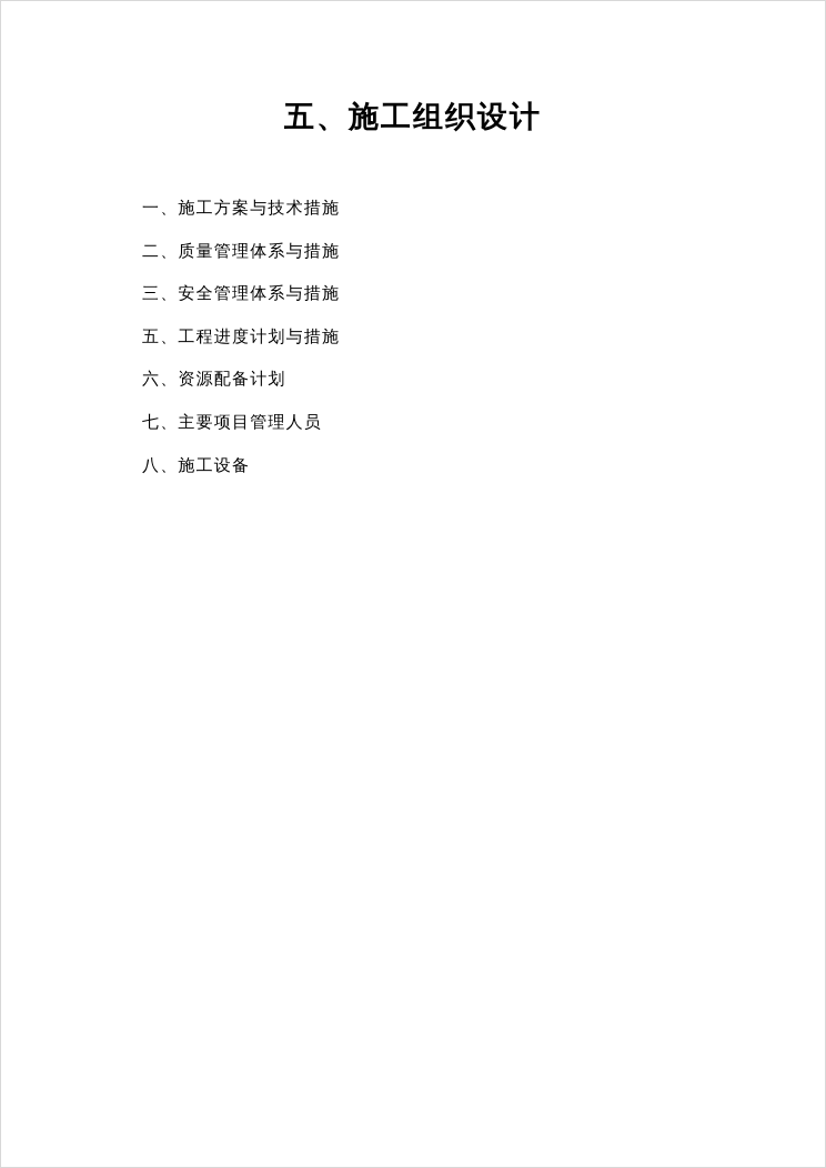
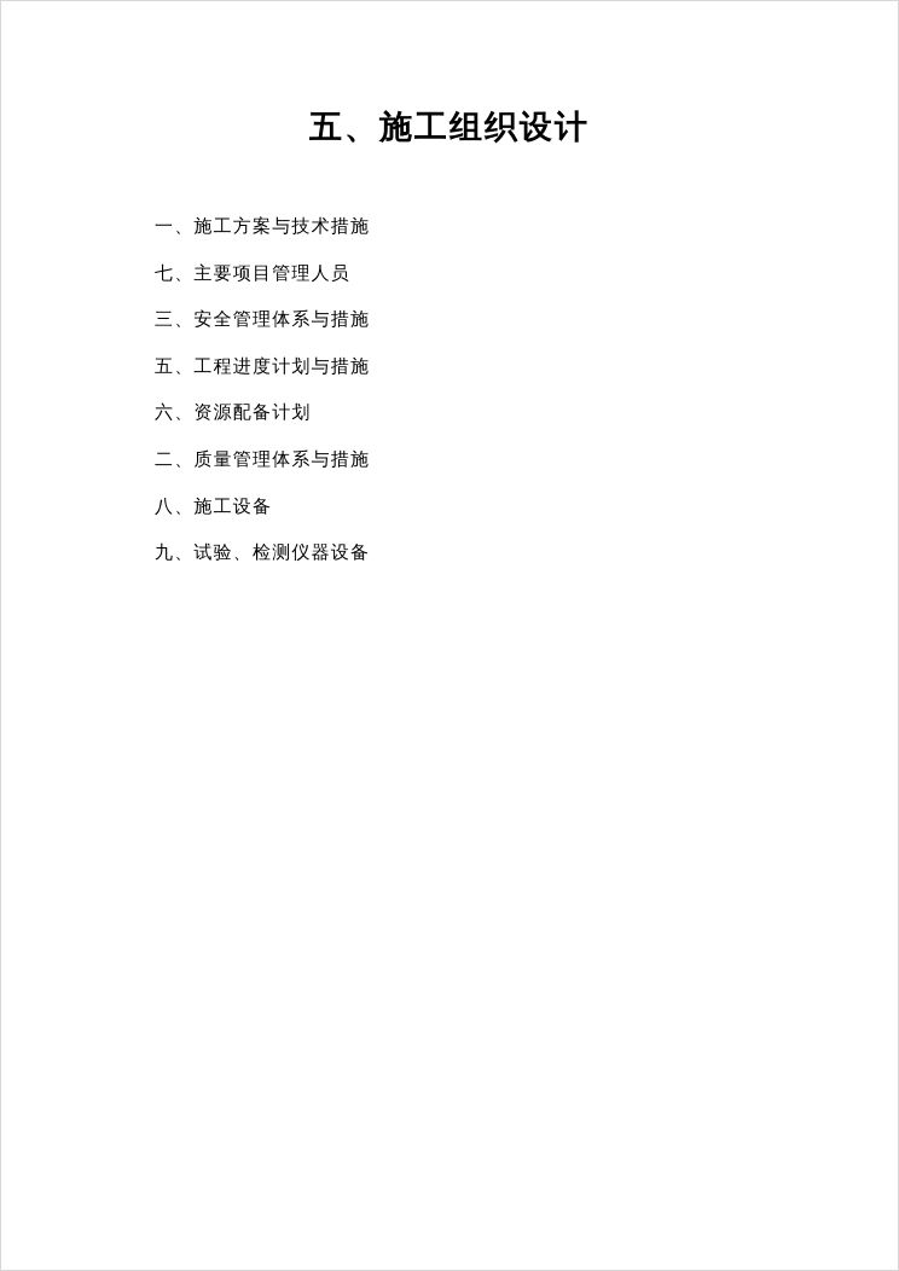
  五、施工组织设计
  一、施工方案与技术措施
- 二、质量管理体系与措施
+ 七、主要项目管理人员
  三、安全管理体系与措施
  五、工程进度计划与措施
  六、资源配备计划
- 七、主要项目管理人员
+ 二、质量管理体系与措施
  八、施工设备
+ 九、试验、检测仪器设备
